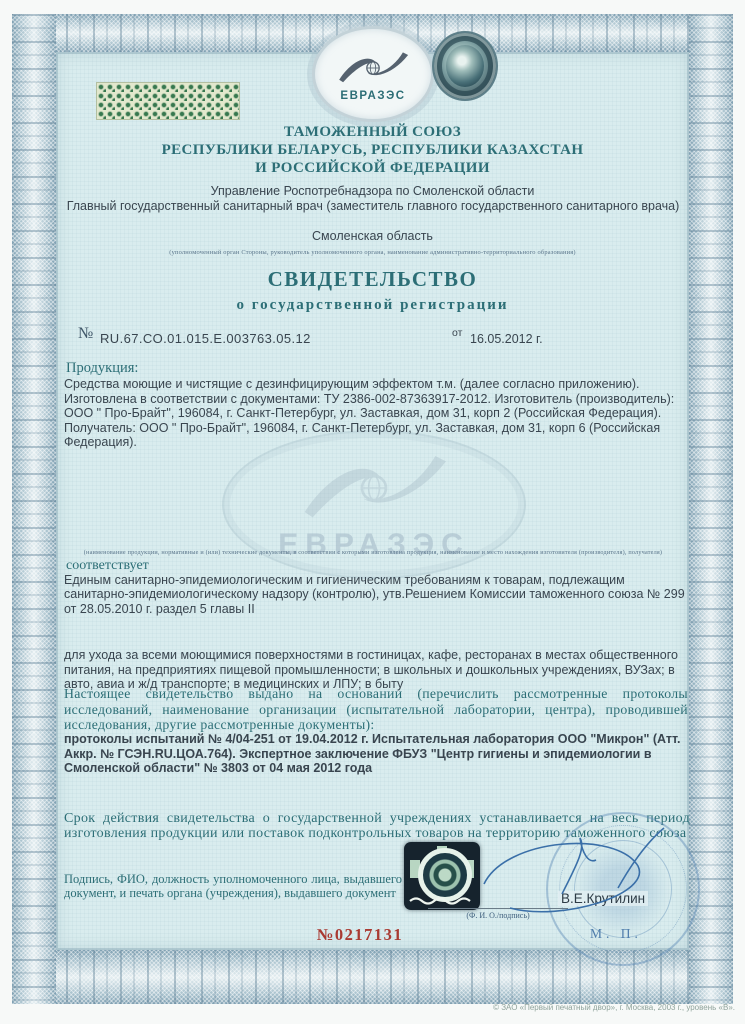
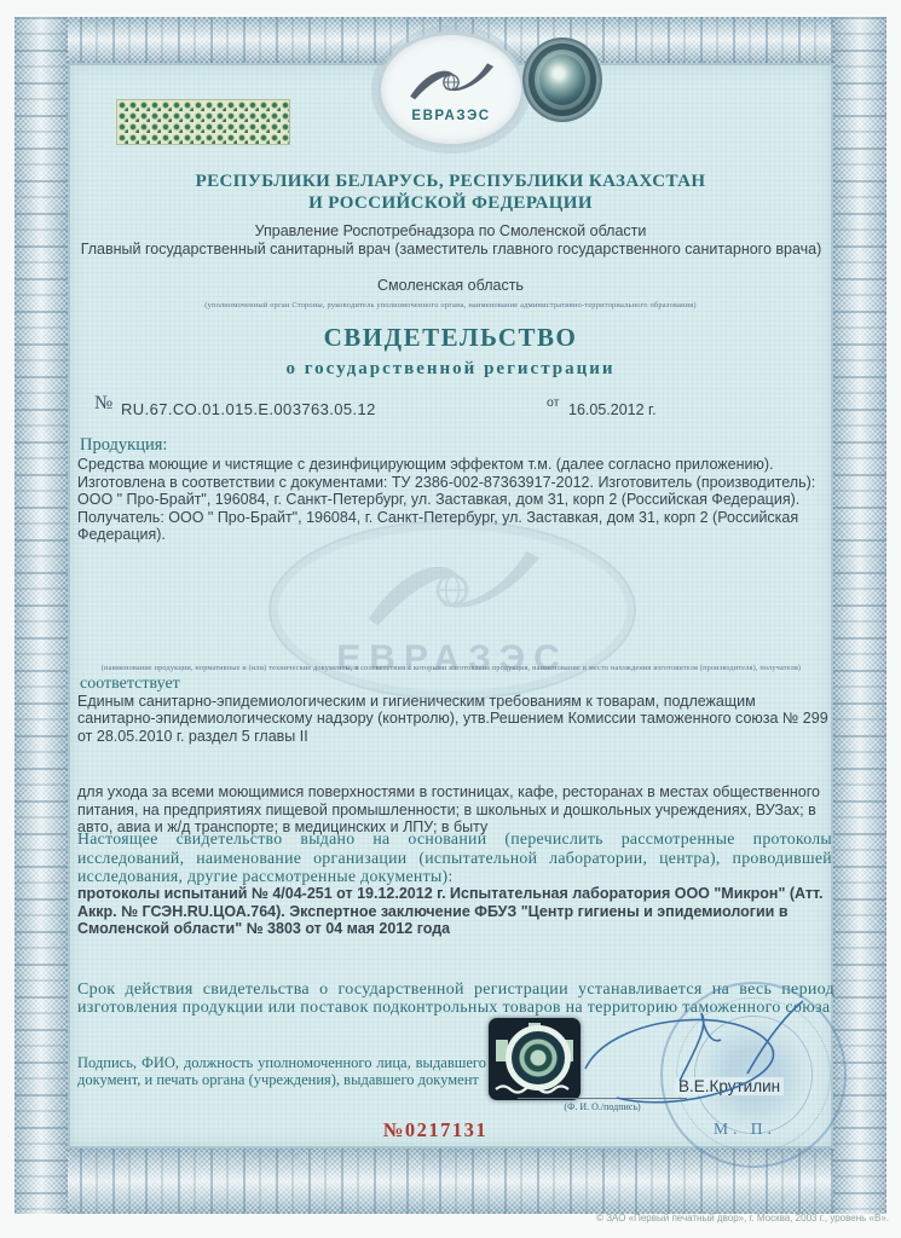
  ЕВРАЗЭС
  ЕВРАЗЭС
- ТАМОЖЕННЫЙ СОЮЗ
  РЕСПУБЛИКИ БЕЛАРУСЬ, РЕСПУБЛИКИ КАЗАХСТАН
  И РОССИЙСКОЙ ФЕДЕРАЦИИ
  Управление Роспотребнадзора по Смоленской области
  Главный государственный санитарный врач (заместитель главного государственного санитарного врача)
  Смоленская область
  СВИДЕТЕЛЬСТВО
  о государственной регистрации
  №
  RU.67.CO.01.015.E.003763.05.12
  от
  16.05.2012 г.
  Продукция:
- Средства моющие и чистящие с дезинфицирующим эффектом т.м. (далее согласно приложению). Изготовлена в соответствии с документами: ТУ 2386-002-87363917-2012. Изготовитель (производитель): ООО " Про-Брайт", 196084, г. Санкт-Петербург, ул. Заставкая, дом 31, корп 2 (Российская Федерация). Получатель: ООО " Про-Брайт", 196084, г. Санкт-Петербург, ул. Заставкая, дом 31, корп 6 (Российская Федерация).
+ Средства моющие и чистящие с дезинфицирующим эффектом т.м. (далее согласно приложению). Изготовлена в соответствии с документами: ТУ 2386-002-87363917-2012. Изготовитель (производитель): ООО " Про-Брайт", 196084, г. Санкт-Петербург, ул. Заставкая, дом 31, корп 2 (Российская Федерация). Получатель: ООО " Про-Брайт", 196084, г. Санкт-Петербург, ул. Заставкая, дом 31, корп 2 (Российская Федерация).
  соответствует
  Единым санитарно-эпидемиологическим и гигиеническим требованиям к товарам, подлежащим санитарно-эпидемиологическому надзору (контролю), утв.Решением Комиссии таможенного союза № 299 от 28.05.2010 г. раздел 5 главы II
  для ухода за всеми моющимися поверхностями в гостиницах, кафе, ресторанах в местах общественного питания, на предприятиях пищевой промышленности; в школьных и дошкольных учреждениях, ВУЗах; в авто, авиа и ж/д транспорте; в медицинских и ЛПУ; в быту
  Настоящее свидетельство выдано на основании (перечислить рассмотренные протоколы исследований, наименование организации (испытательной лаборатории, центра), проводившей исследования, другие рассмотренные документы):
- протоколы испытаний № 4/04-251 от 19.04.2012 г. Испытательная лаборатория ООО "Микрон" (Атт. Аккр. № ГСЭН.RU.ЦОА.764). Экспертное заключение ФБУЗ "Центр гигиены и эпидемиологии в Смоленской области" № 3803 от 04 мая 2012 года
+ протоколы испытаний № 4/04-251 от 19.12.2012 г. Испытательная лаборатория ООО "Микрон" (Атт. Аккр. № ГСЭН.RU.ЦОА.764). Экспертное заключение ФБУЗ "Центр гигиены и эпидемиологии в Смоленской области" № 3803 от 04 мая 2012 года
- Срок действия свидетельства о государственной учреждениях устанавливается на весь период изготовления продукции или поставок подконтрольных товаров на территорию таможенного союза
+ Срок действия свидетельства о государственной регистрации устанавливается на весь период изготовления продукции или поставок подконтрольных товаров на территорию таможенного союза
  Подпись, ФИО, должность уполномоченного лица, выдавшего документ, и печать органа (учреждения), выдавшего документ
  В.Е.Круилин
  (Ф. И. О./подпись)
  М. П.
  №0217131
  © ЗАО «Первый печатный двор», г. Москва, 2003 г., уровень «В».
